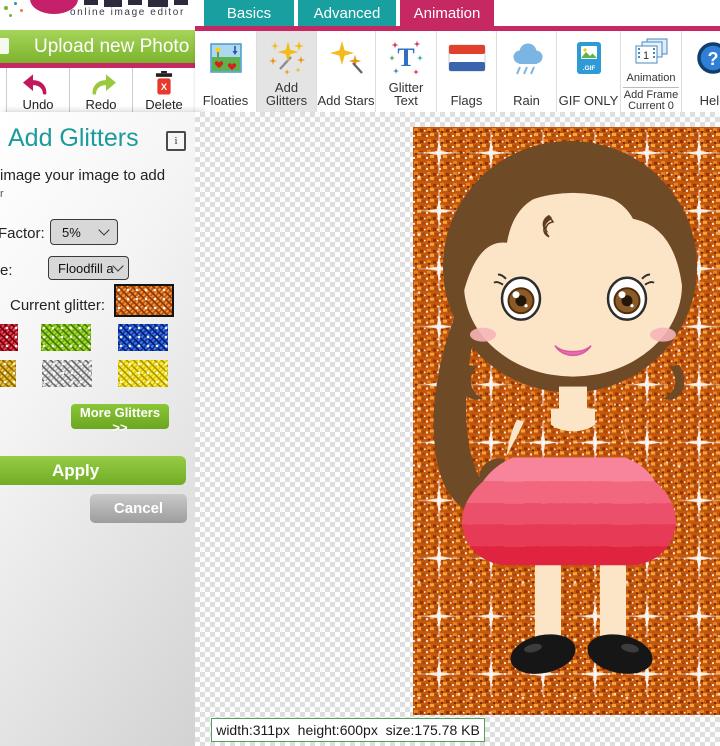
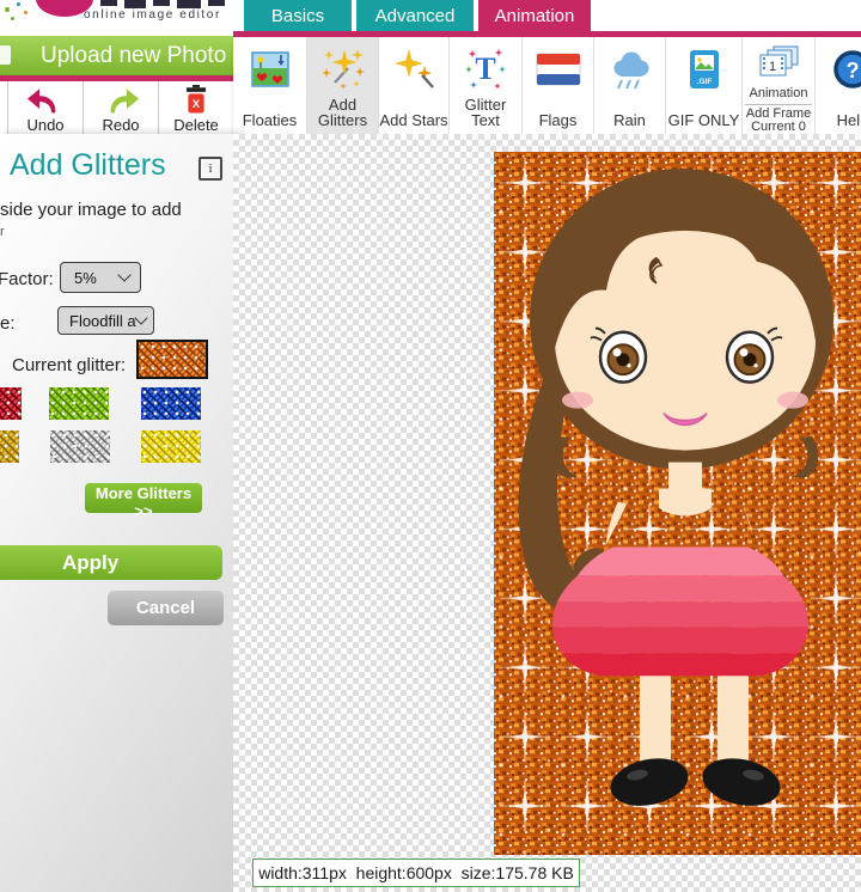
  online image editor
  Basics
  Advanced
  Animation
  Upload new Photo
  Undo
  Redo
  X
  Delete
  Floaties
  Add Glitters
  Add Stars
  T
  Glitter Text
  Flags
  Rain
  GIF ONLY
  1
  Animation
  Add Frame
  Current 0
  ?
  Hel
  Add Glitters
  i
- image your image to add
+ side your image to add
  r
  Factor:
  5%
  e:
  Floodfill a
  Current glitter:
  More Glitters >>
  Apply
  Cancel
  width:311px height:600px size:175.78 KB
